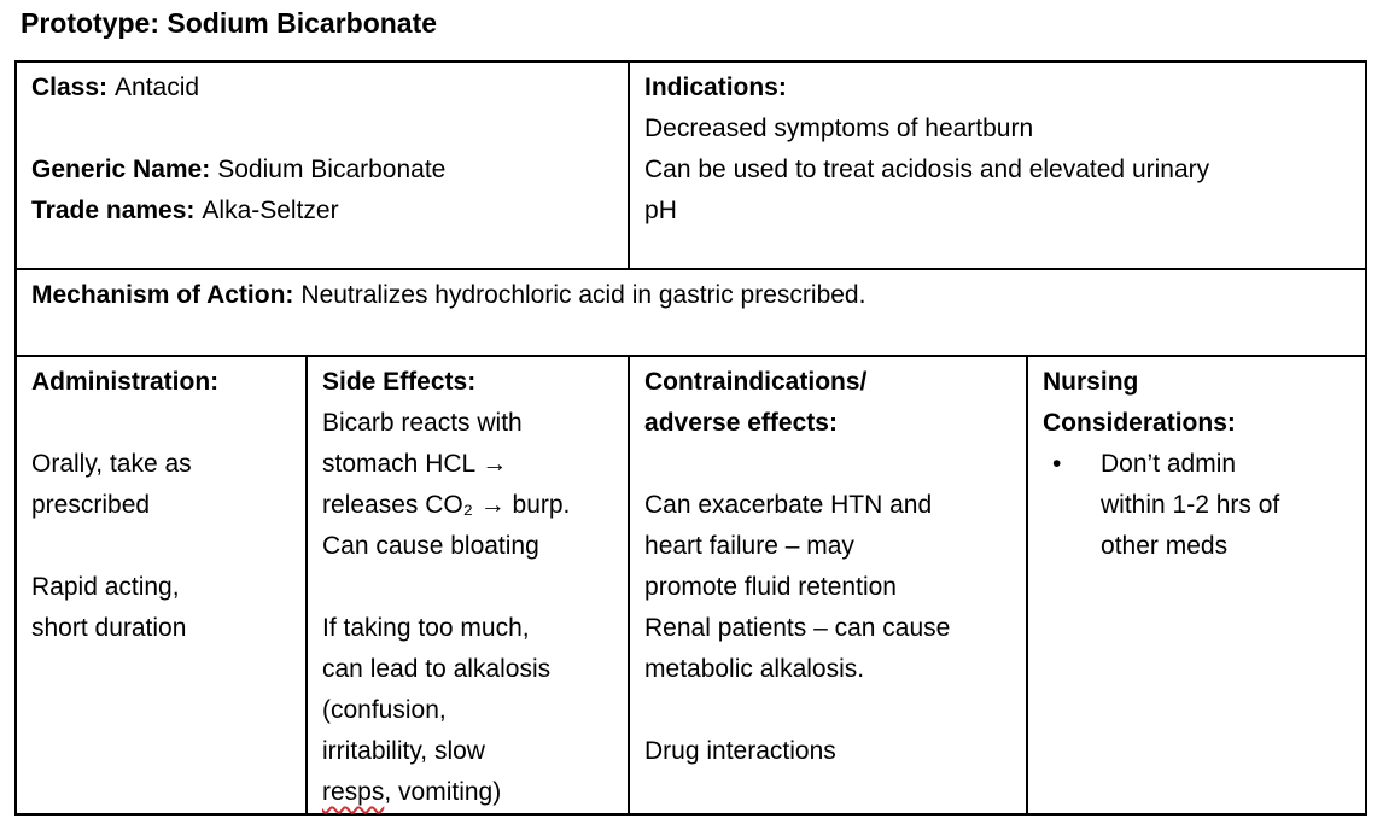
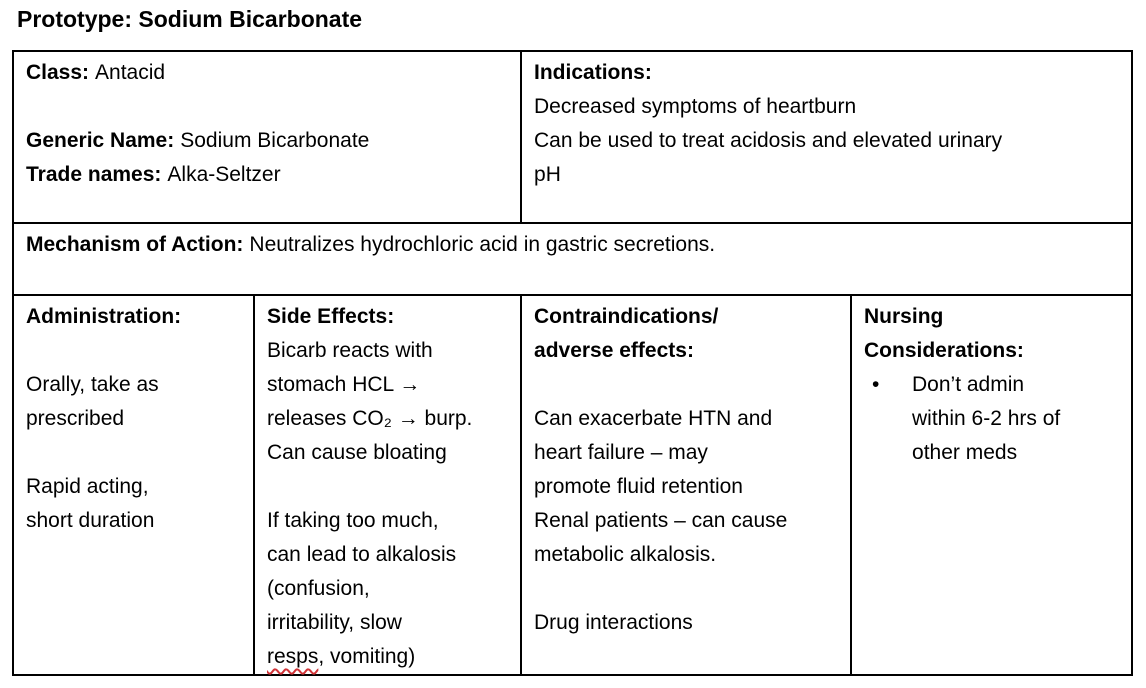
  Prototype: Sodium Bicarbonate
  Class: Antacid Generic Name: Sodium Bicarbonate Trade names: Alka-Seltzer	Indications: Decreased symptoms of heartburnCan be used to treat acidosis and elevated urinarypH
- Mechanism of Action: Neutralizes hydrochloric acid in gastric prescribed.
+ Mechanism of Action: Neutralizes hydrochloric acid in gastric secretions.
- Administration: Orally, take asprescribedRapid acting,short duration	Side Effects: Bicarb reacts withstomach HCL →releases CO₂ → burp.Can cause bloatingIf taking too much,can lead to alkalosis(confusion,irritability, slow resps, vomiting)	Contraindications/ adverse effects: Can exacerbate HTN andheart failure – maypromote fluid retentionRenal patients – can causemetabolic alkalosis.Drug interactions	Nursing Considerations: • Don’t adminwithin 1-2 hrs ofother meds
+ Administration: Orally, take asprescribedRapid acting,short duration	Side Effects: Bicarb reacts withstomach HCL →releases CO₂ → burp.Can cause bloatingIf taking too much,can lead to alkalosis(confusion,irritability, slow resps, vomiting)	Contraindications/ adverse effects: Can exacerbate HTN andheart failure – maypromote fluid retentionRenal patients – can causemetabolic alkalosis.Drug interactions	Nursing Considerations: • Don’t adminwithin 6-2 hrs ofother meds
